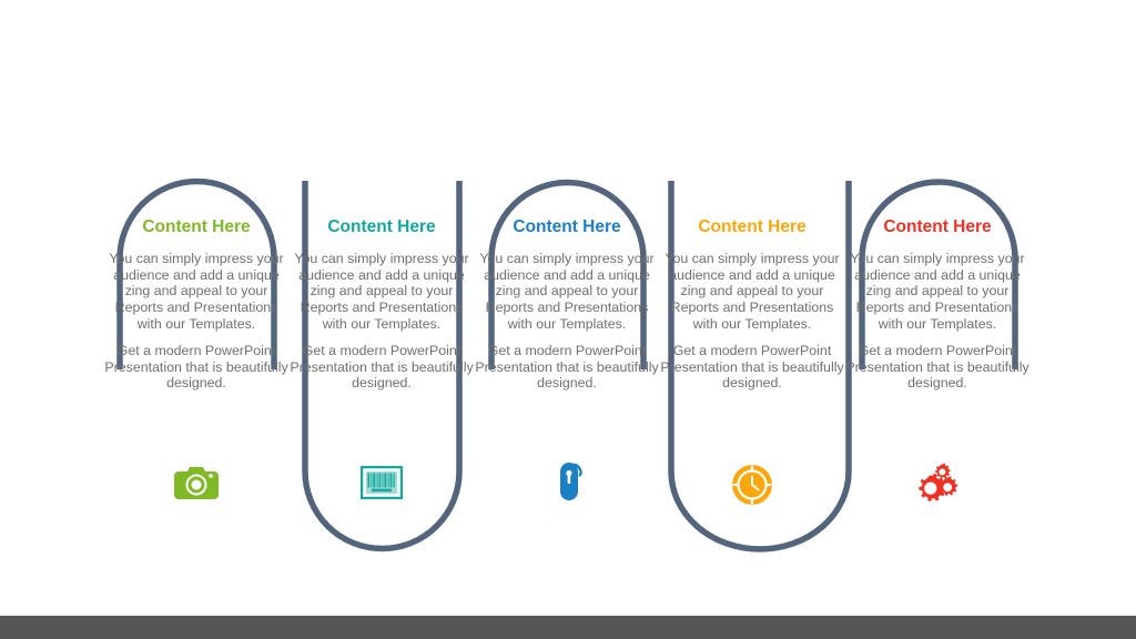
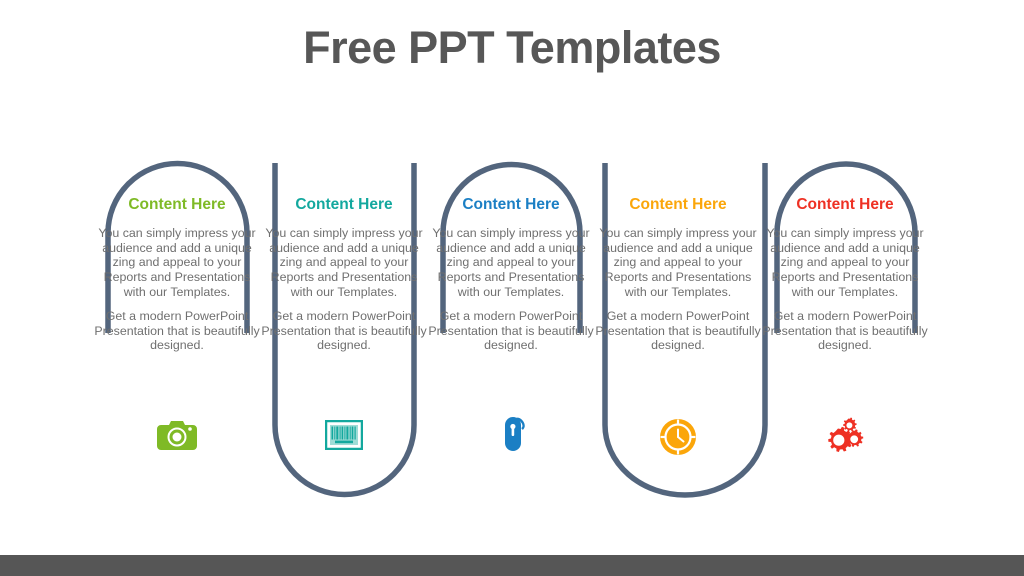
+ Free PPT Templates
  Content Here
  You can simply impress your audience and add a unique zing and appeal to your Reports and Presentations with our Templates.
  Get a modern PowerPoint Presentation that is beautifully designed.
  Content Here
  You can simply impress your audience and add a unique zing and appeal to your Reports and Presentations with our Templates.
  Get a modern PowerPoint Presentation that is beautifully designed.
  Content Here
  You can simply impress your audience and add a unique zing and appeal to your Reports and Presentations with our Templates.
  Get a modern PowerPoint Presentation that is beautifully designed.
  Content Here
  You can simply impress your audience and add a unique zing and appeal to your Reports and Presentations with our Templates.
  Get a modern PowerPoint Presentation that is beautifully designed.
  Content Here
  You can simply impress your audience and add a unique zing and appeal to your Reports and Presentations with our Templates.
  Get a modern PowerPoint Presentation that is beautifully designed.
